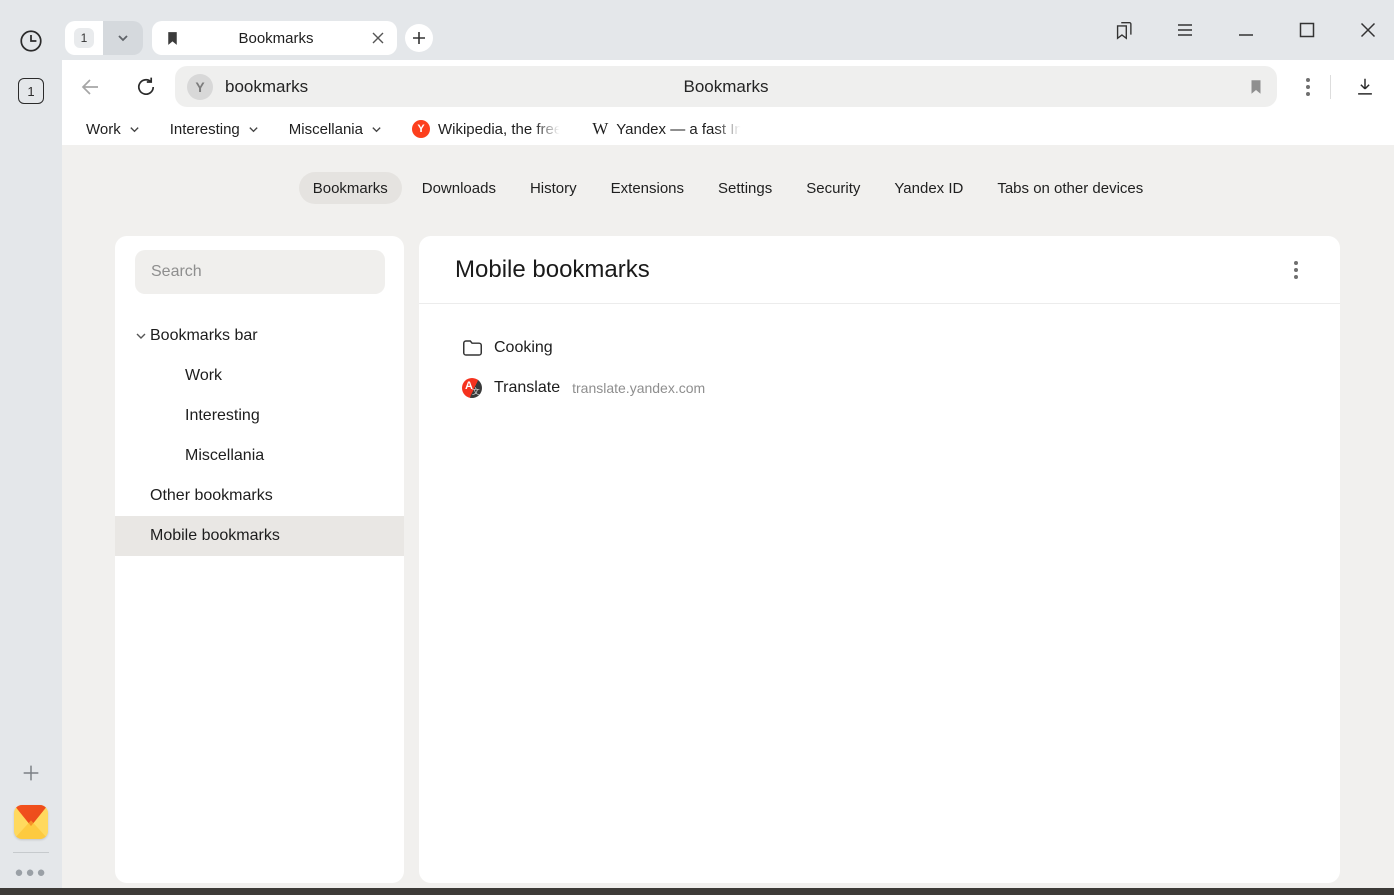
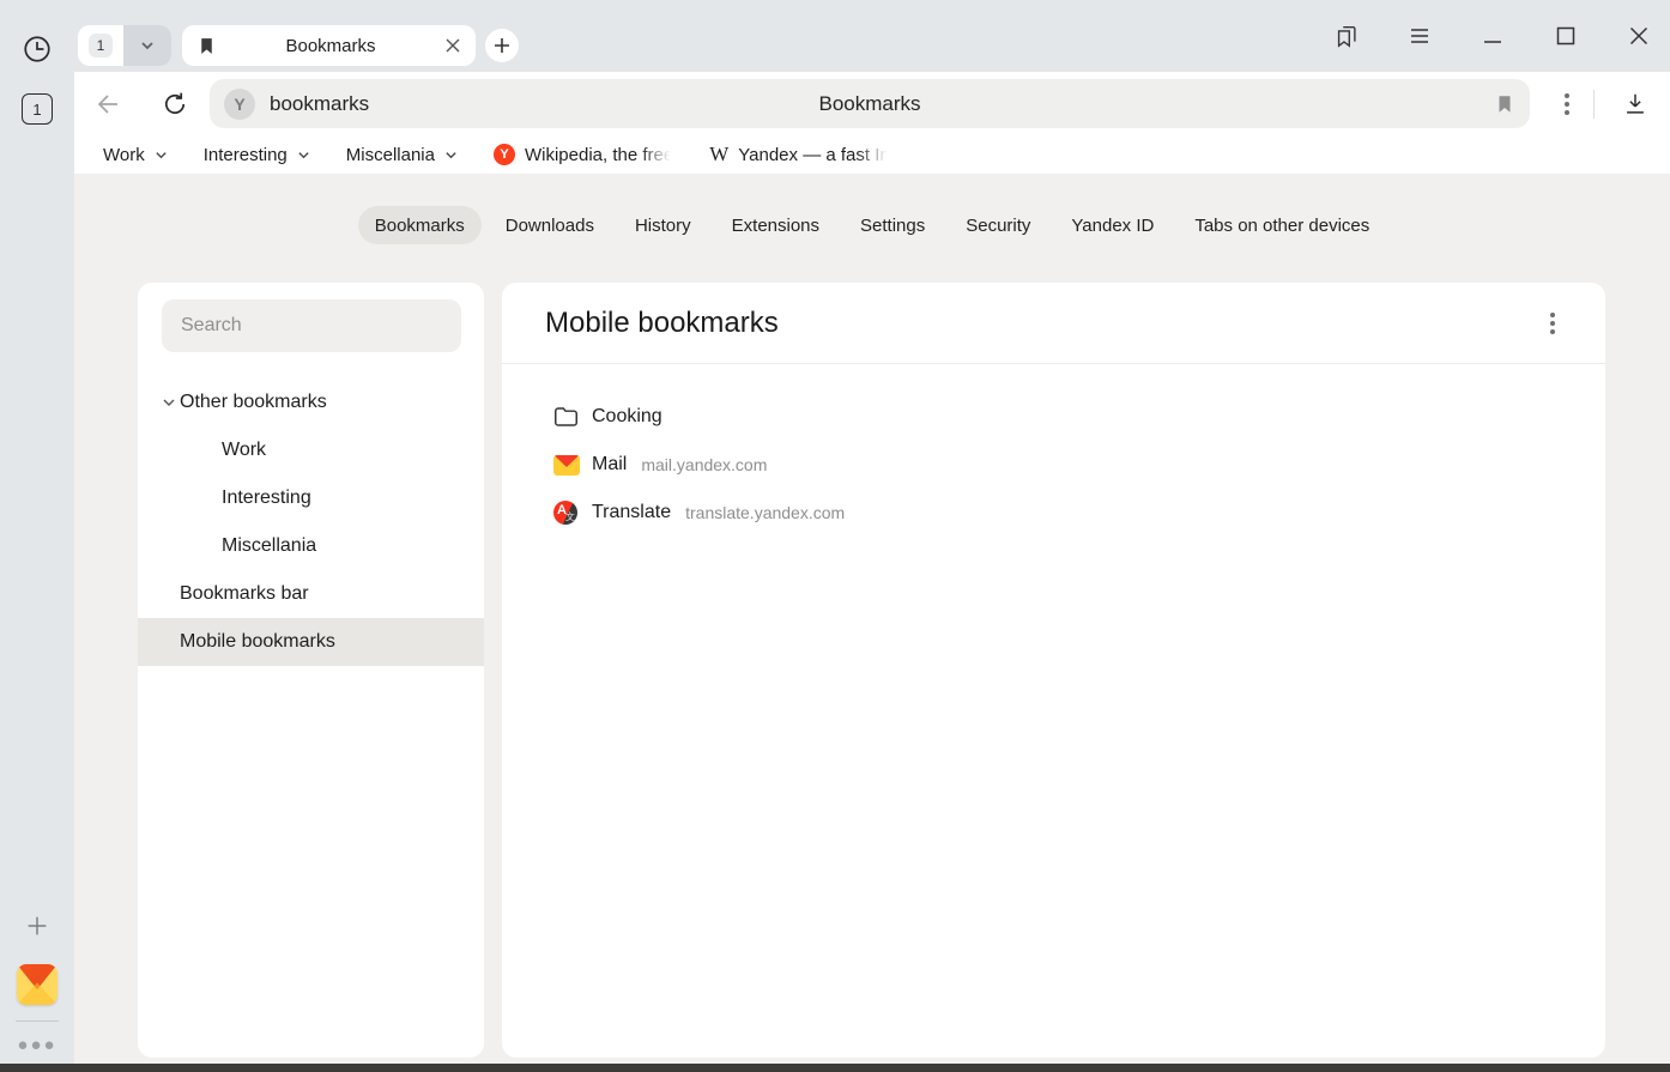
  1
  ●●●
  1
  Bookmarks
  Y
  bookmarks
  Bookmarks
  Work
  Interesting
  Miscellania
  Y
  Wikipedia, the free
  W
  Yandex — a fast In
  Bookmarks
  Downloads
  History
  Extensions
  Settings
  Security
  Yandex ID
  Tabs on other devices
  Search
- Bookmarks bar
+ Other bookmarks
  Work
  Interesting
  Miscellania
- Other bookmarks
+ Bookmarks bar
  Mobile bookmarks
  Mobile bookmarks
  Cooking
+ Mail
+ mail.yandex.com
  A
  文
  Translate
  translate.yandex.com
